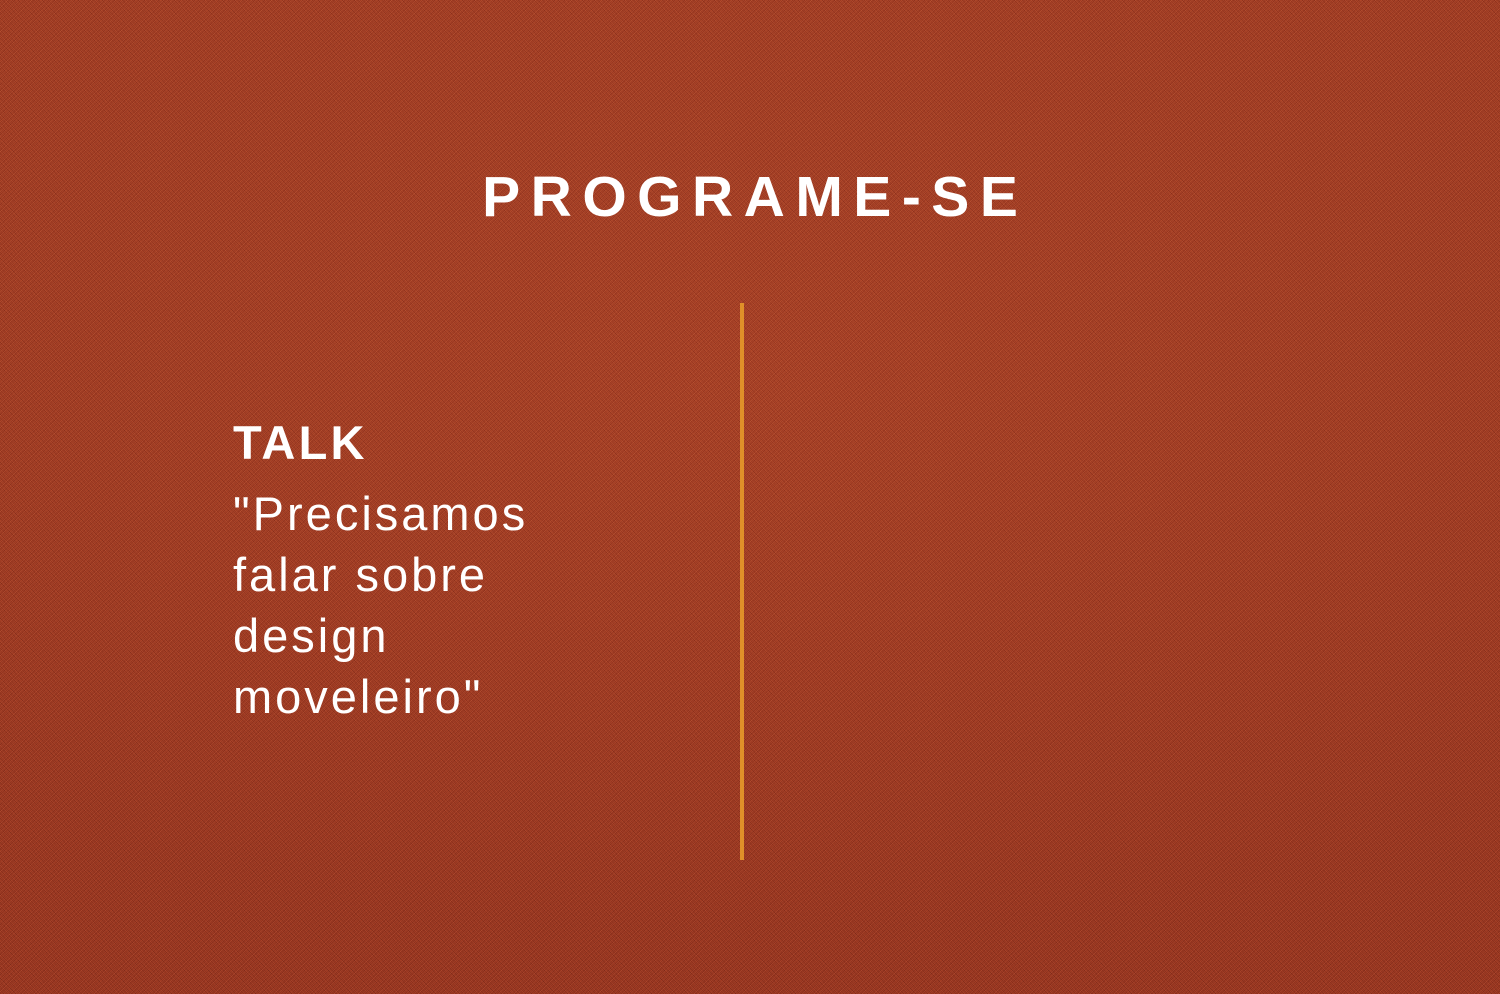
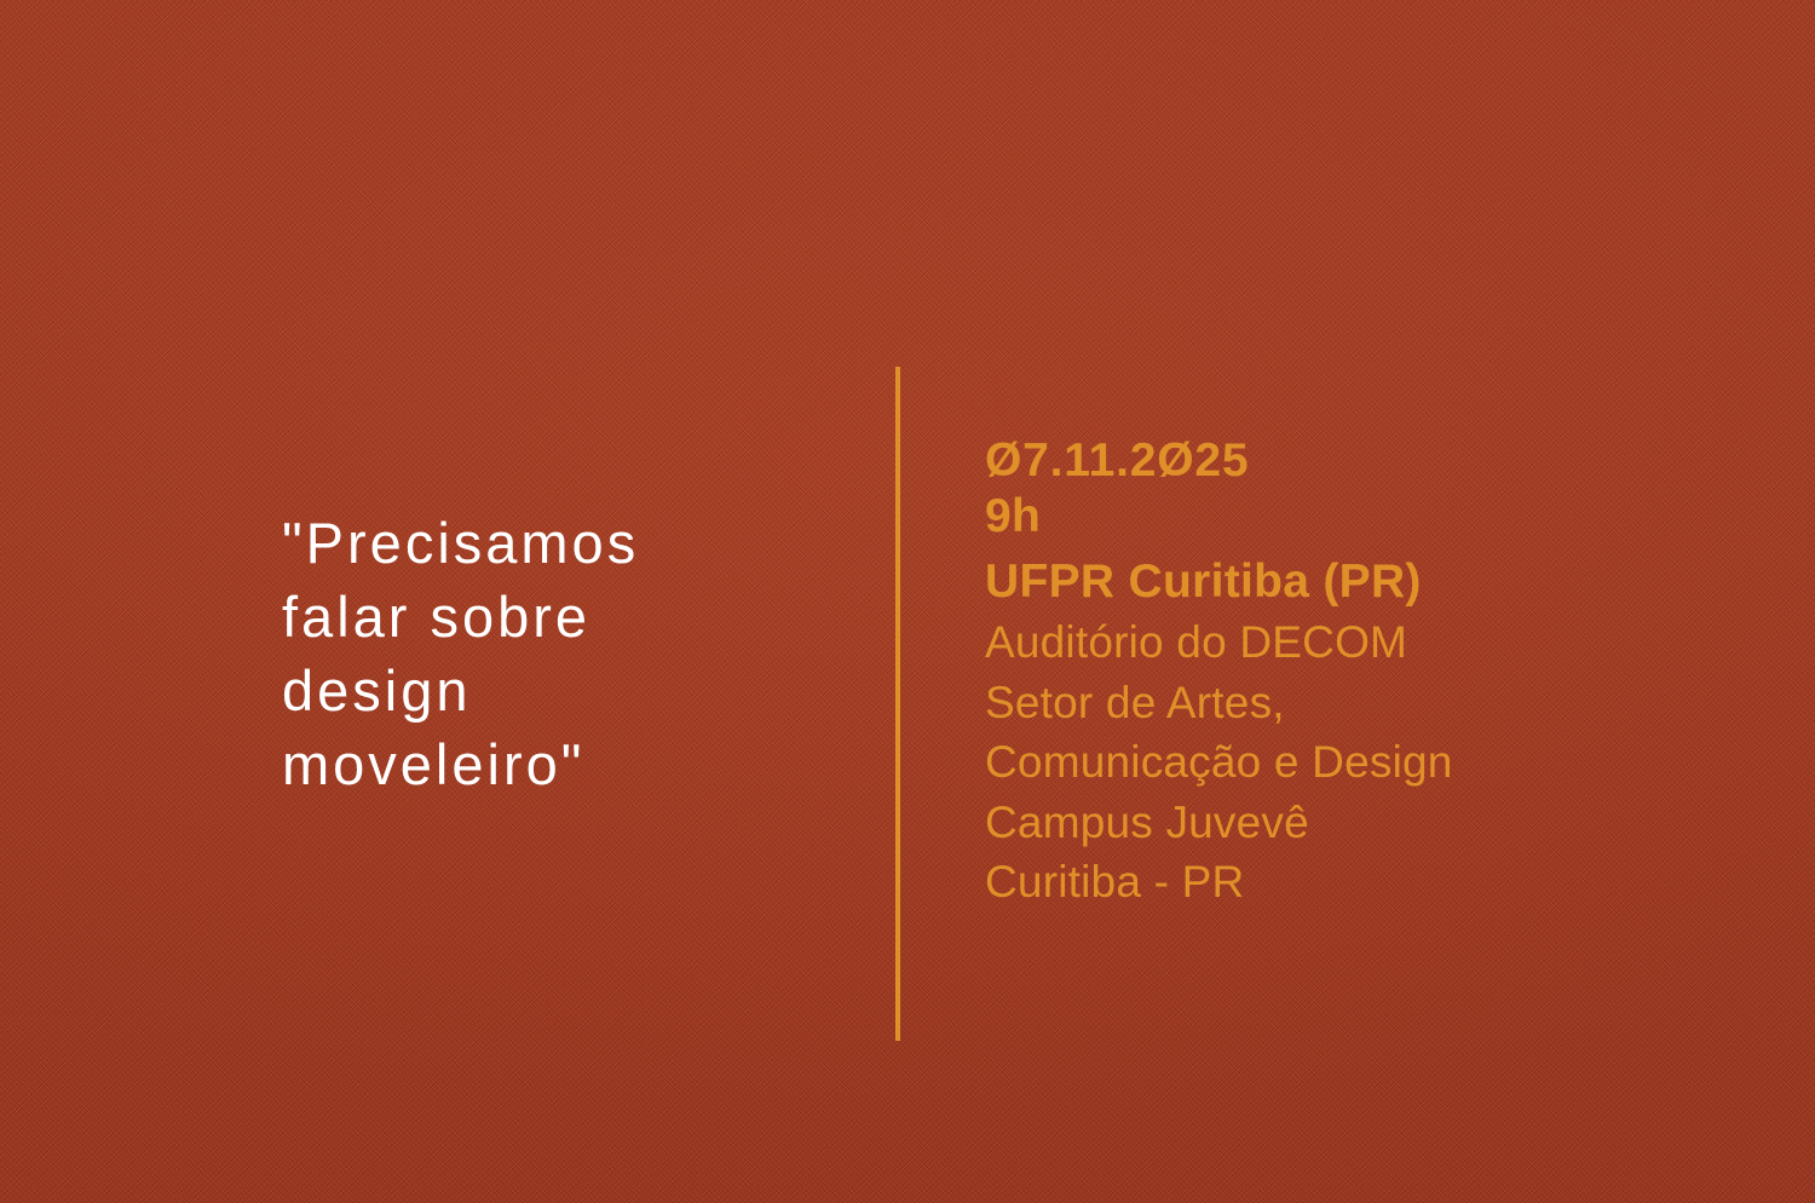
- PROGRAME-SE
- TALK
  "Precisamos
  falar sobre
  design
  moveleiro"
+ Ø7.11.2Ø25
+ 9h
+ UFPR Curitiba (PR)
+ Auditório do DECOM
+ Setor de Artes,
+ Comunicação e Design
+ Campus Juvevê
+ Curitiba - PR
